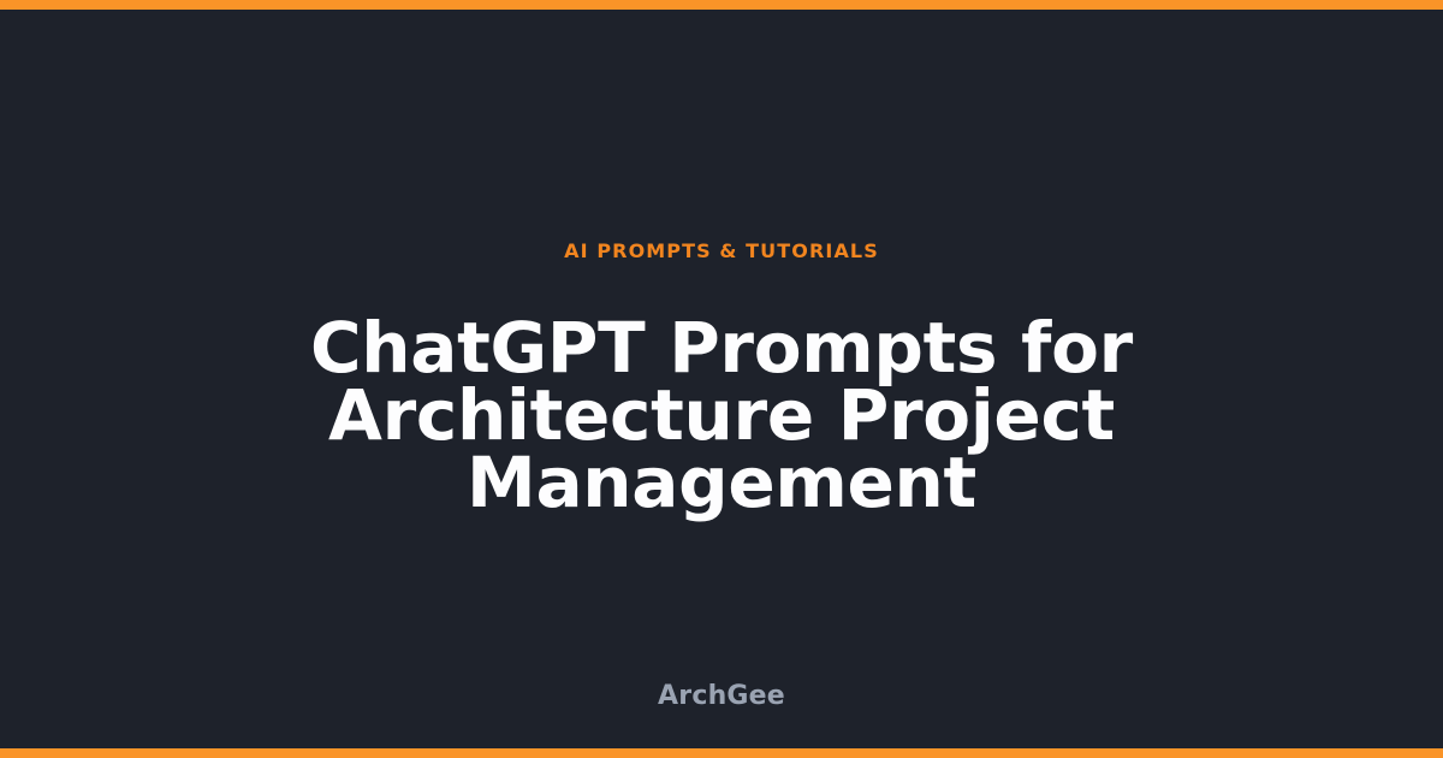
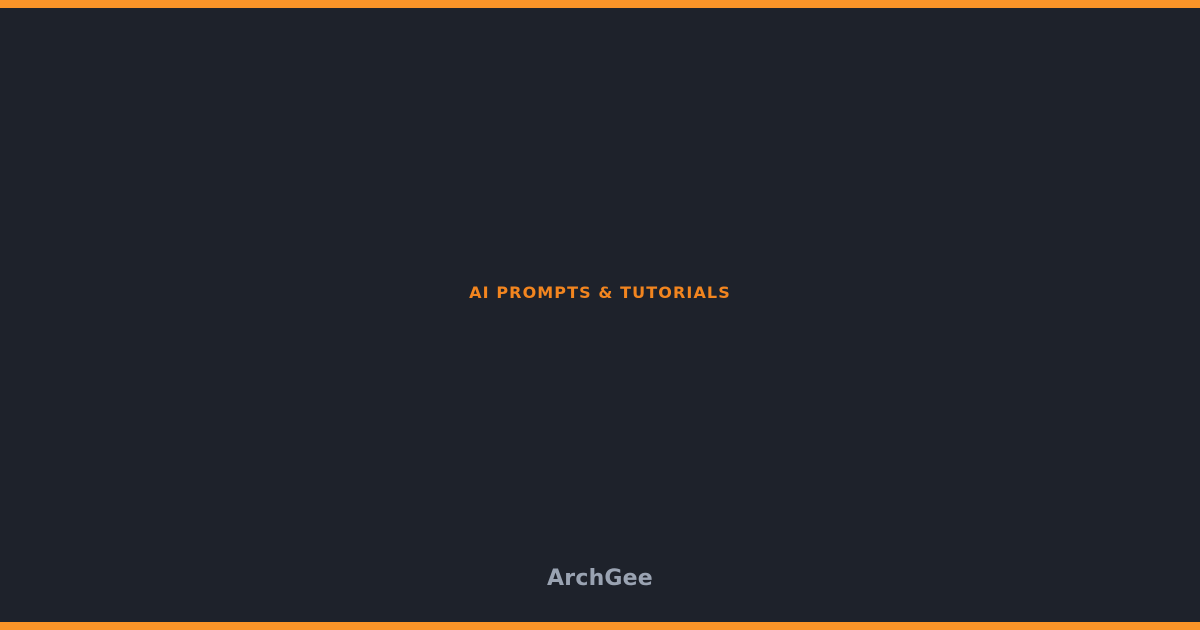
  AI PROMPTS & TUTORIALS
- ChatGPT Prompts for Architecture Project Management
  ArchGee
